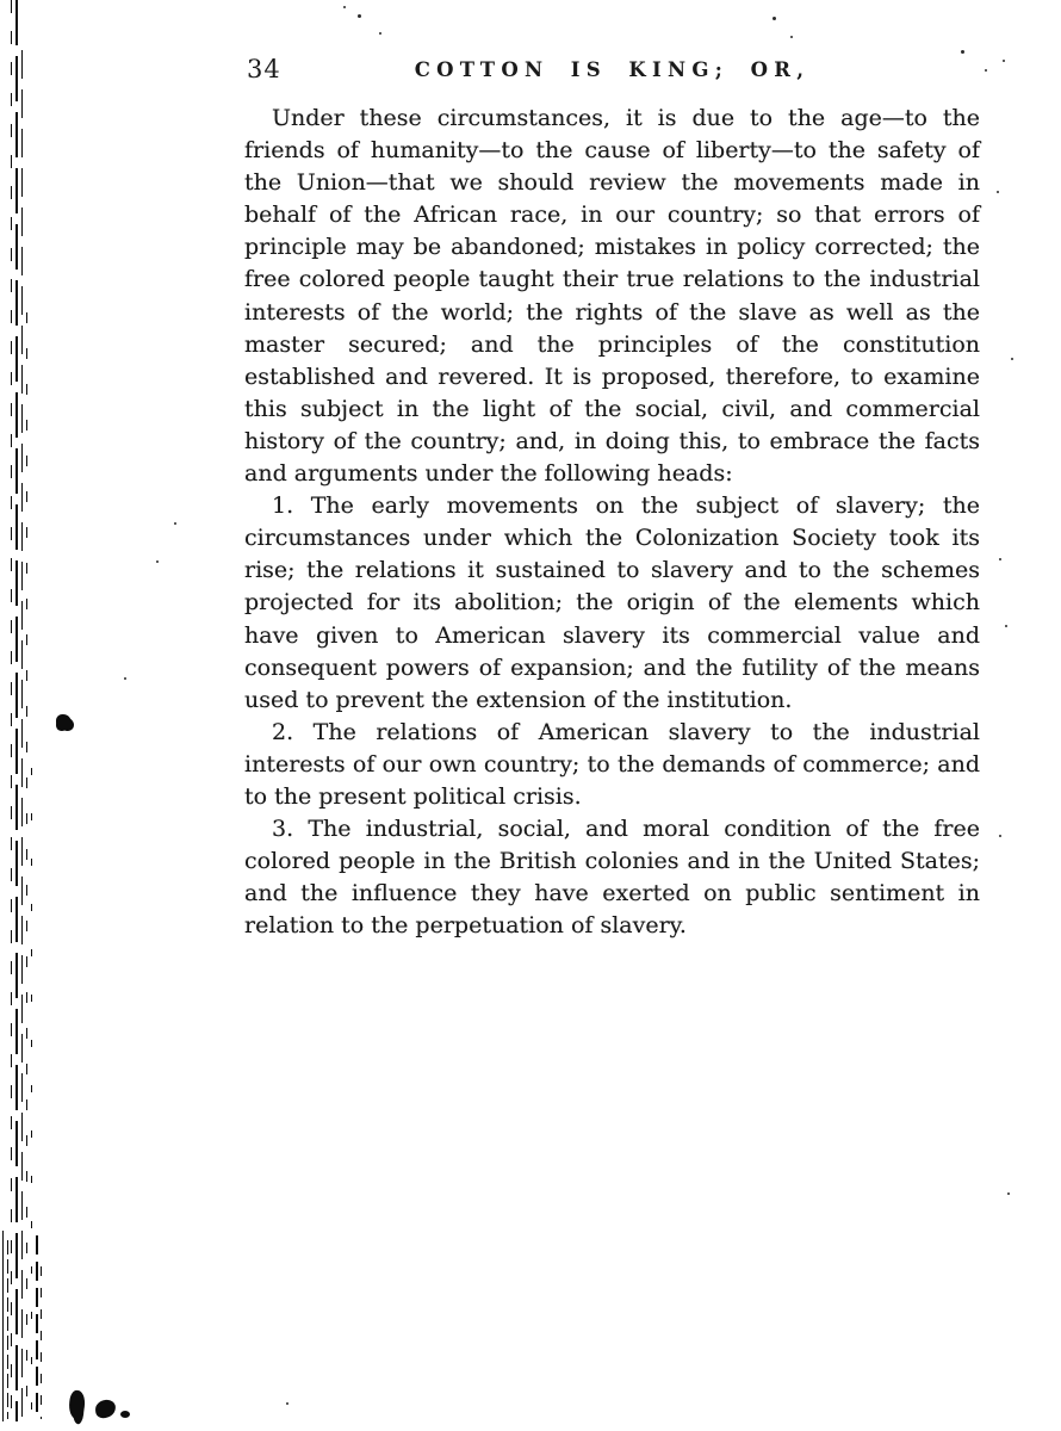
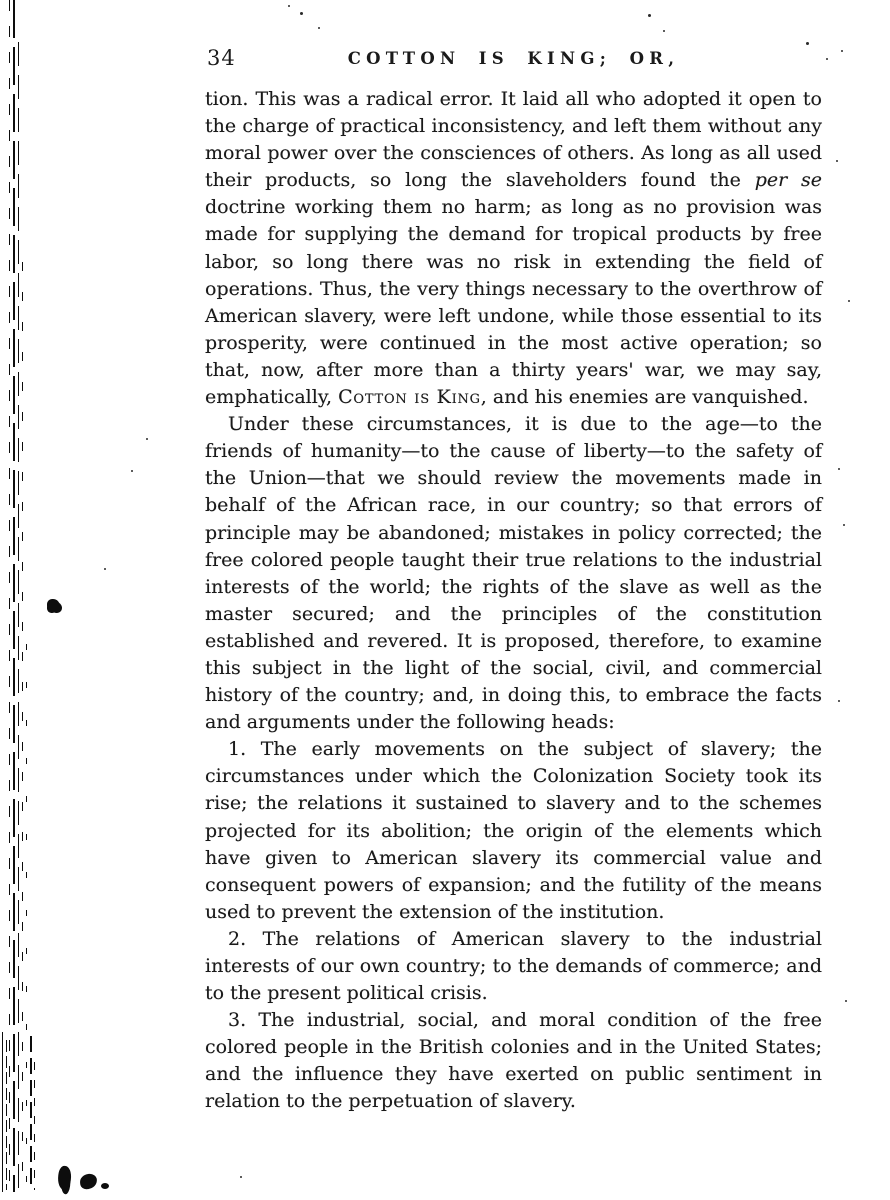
  34
  COTTON IS KING; OR,
+ tion. This was a radical error. It laid all who adopted it open to the charge of practical inconsistency, and left them without any moral power over the consciences of others. As long as all used their products, so long the slaveholders found the per se doctrine working them no harm; as long as no provision was made for supplying the demand for tropical products by free labor, so long there was no risk in extending the field of operations. Thus, the very things necessary to the overthrow of American slavery, were left undone, while those essential to its prosperity, were continued in the most active operation; so that, now, after more than a thirty years' war, we may say, emphatically, Cotton is King, and his enemies are vanquished.
  Under these circumstances, it is due to the age—to the friends of humanity—to the cause of liberty—to the safety of the Union—that we should review the movements made in behalf of the African race, in our country; so that errors of principle may be abandoned; mistakes in policy corrected; the free colored people taught their true relations to the industrial interests of the world; the rights of the slave as well as the master secured; and the principles of the constitution established and revered. It is proposed, therefore, to examine this subject in the light of the social, civil, and commercial history of the country; and, in doing this, to embrace the facts and arguments under the following heads:
  1. The early movements on the subject of slavery; the circumstances under which the Colonization Society took its rise; the relations it sustained to slavery and to the schemes projected for its abolition; the origin of the elements which have given to American slavery its commercial value and consequent powers of expansion; and the futility of the means used to prevent the extension of the institution.
  2. The relations of American slavery to the industrial interests of our own country; to the demands of commerce; and to the present political crisis.
  3. The industrial, social, and moral condition of the free colored people in the British colonies and in the United States; and the influence they have exerted on public sentiment in relation to the perpetuation of slavery.
